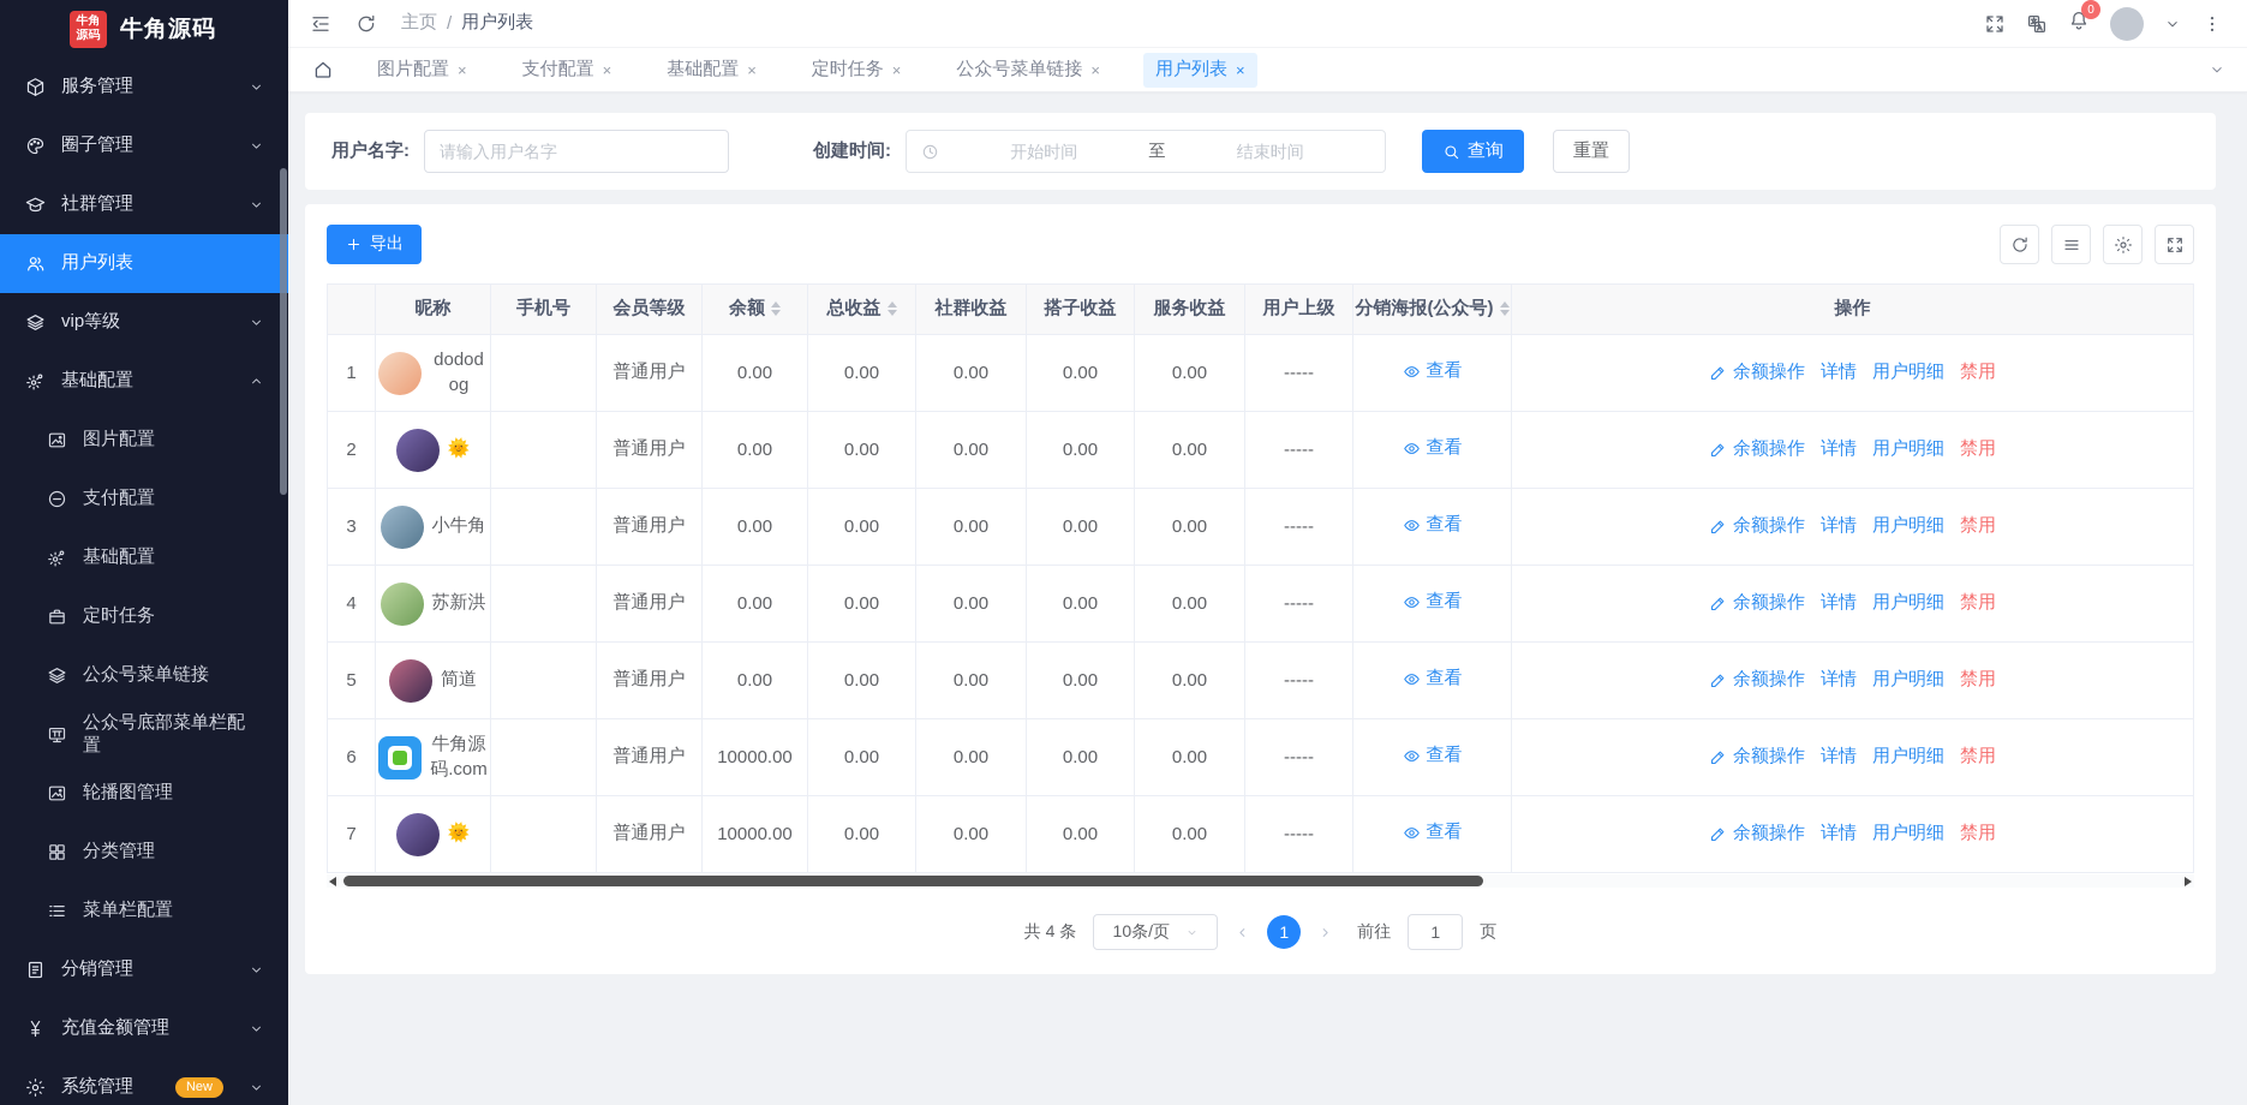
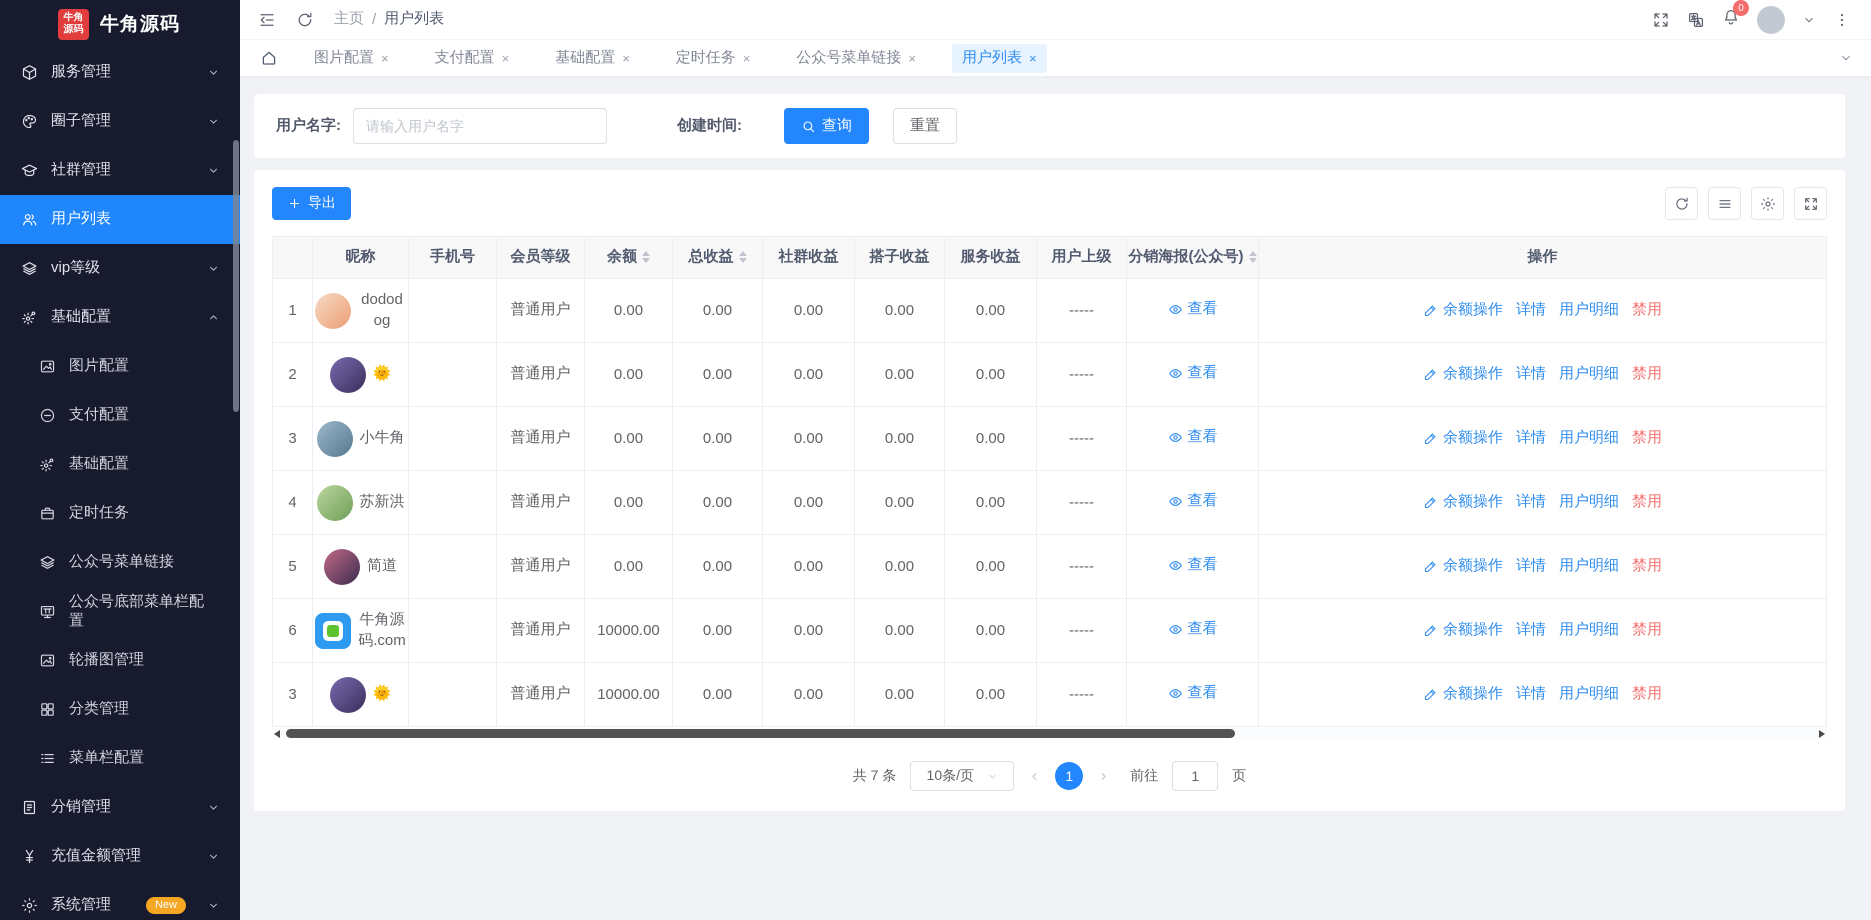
  牛角源码
  牛角源码
  服务管理
  圈子管理
  社群管理
  用户列表
  vip等级
  基础配置
  图片配置
  支付配置
  基础配置
  定时任务
  公众号菜单链接
  公众号底部菜单栏配置
  轮播图管理
  分类管理
  菜单栏配置
  分销管理
  充值金额管理
  系统管理
  New
  主页
  /
  用户列表
  0
  图片配置
  ×
  支付配置
  ×
  基础配置
  ×
  定时任务
  ×
  公众号菜单链接
  ×
  用户列表
  ×
  用户名字:
  请输入用户名字
  创建时间:
- 开始时间
- 至
- 结束时间
  查询
  重置
  导出
  	昵称	手机号	会员等级	余额	总收益	社群收益	搭子收益	服务收益	用户上级	分销海报(公众号)	操作
  1	dododog		普通用户	0.00	0.00	0.00	0.00	0.00	-----	查看	余额操作 详情 用户明细 禁用
  2	🌞		普通用户	0.00	0.00	0.00	0.00	0.00	-----	查看	余额操作 详情 用户明细 禁用
  3	小牛角		普通用户	0.00	0.00	0.00	0.00	0.00	-----	查看	余额操作 详情 用户明细 禁用
  4	苏新洪		普通用户	0.00	0.00	0.00	0.00	0.00	-----	查看	余额操作 详情 用户明细 禁用
  5	简道		普通用户	0.00	0.00	0.00	0.00	0.00	-----	查看	余额操作 详情 用户明细 禁用
  6	牛角源码.com		普通用户	10000.00	0.00	0.00	0.00	0.00	-----	查看	余额操作 详情 用户明细 禁用
- 7	🌞		普通用户	10000.00	0.00	0.00	0.00	0.00	-----	查看	余额操作 详情 用户明细 禁用
+ 3	🌞		普通用户	10000.00	0.00	0.00	0.00	0.00	-----	查看	余额操作 详情 用户明细 禁用
- 共 4 条
+ 共 7 条
  10条/页
  1
  前往
  1
  页
